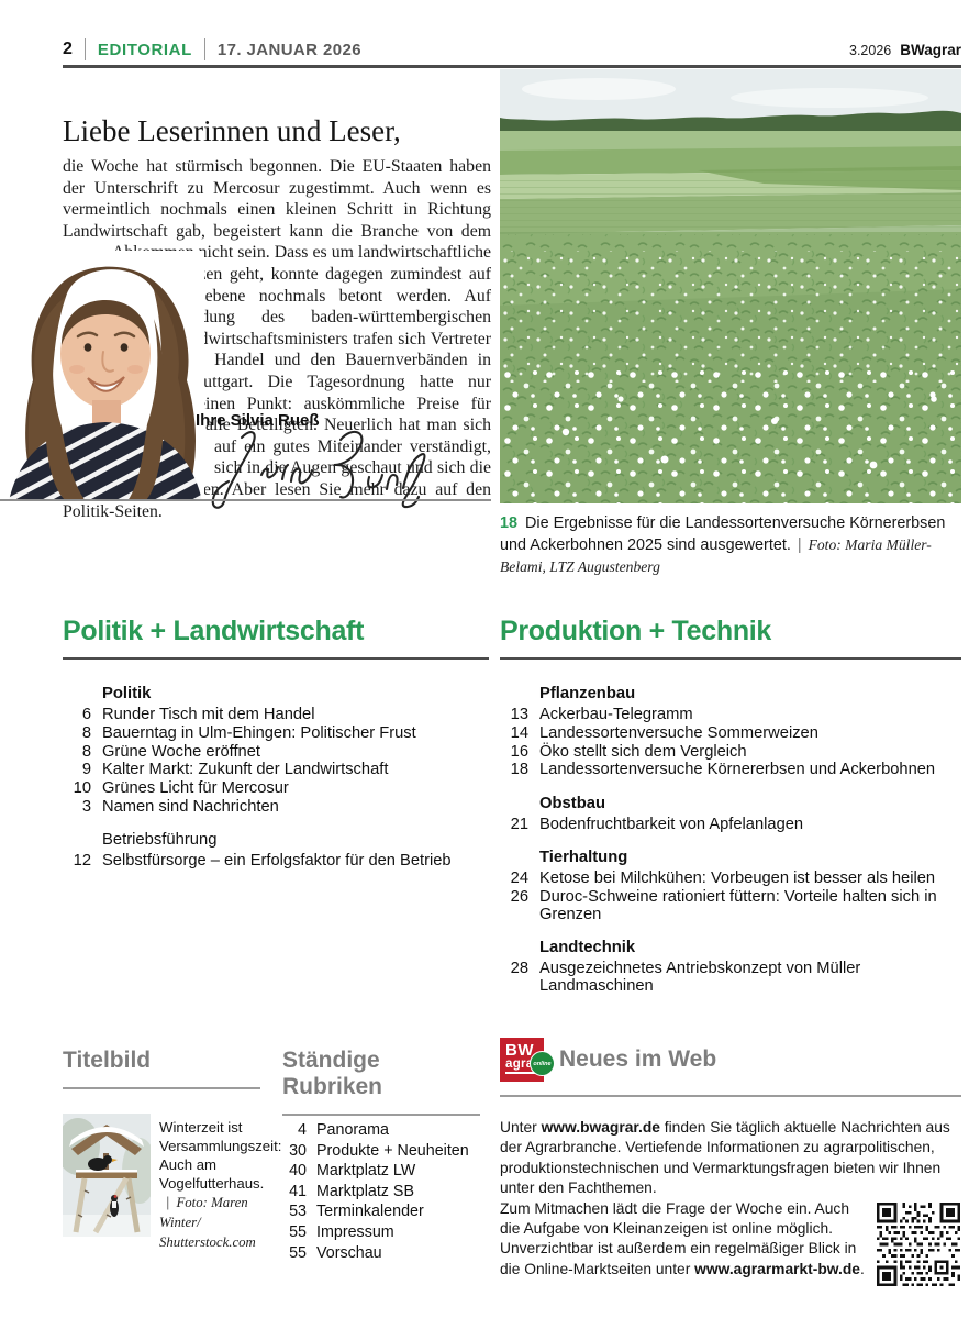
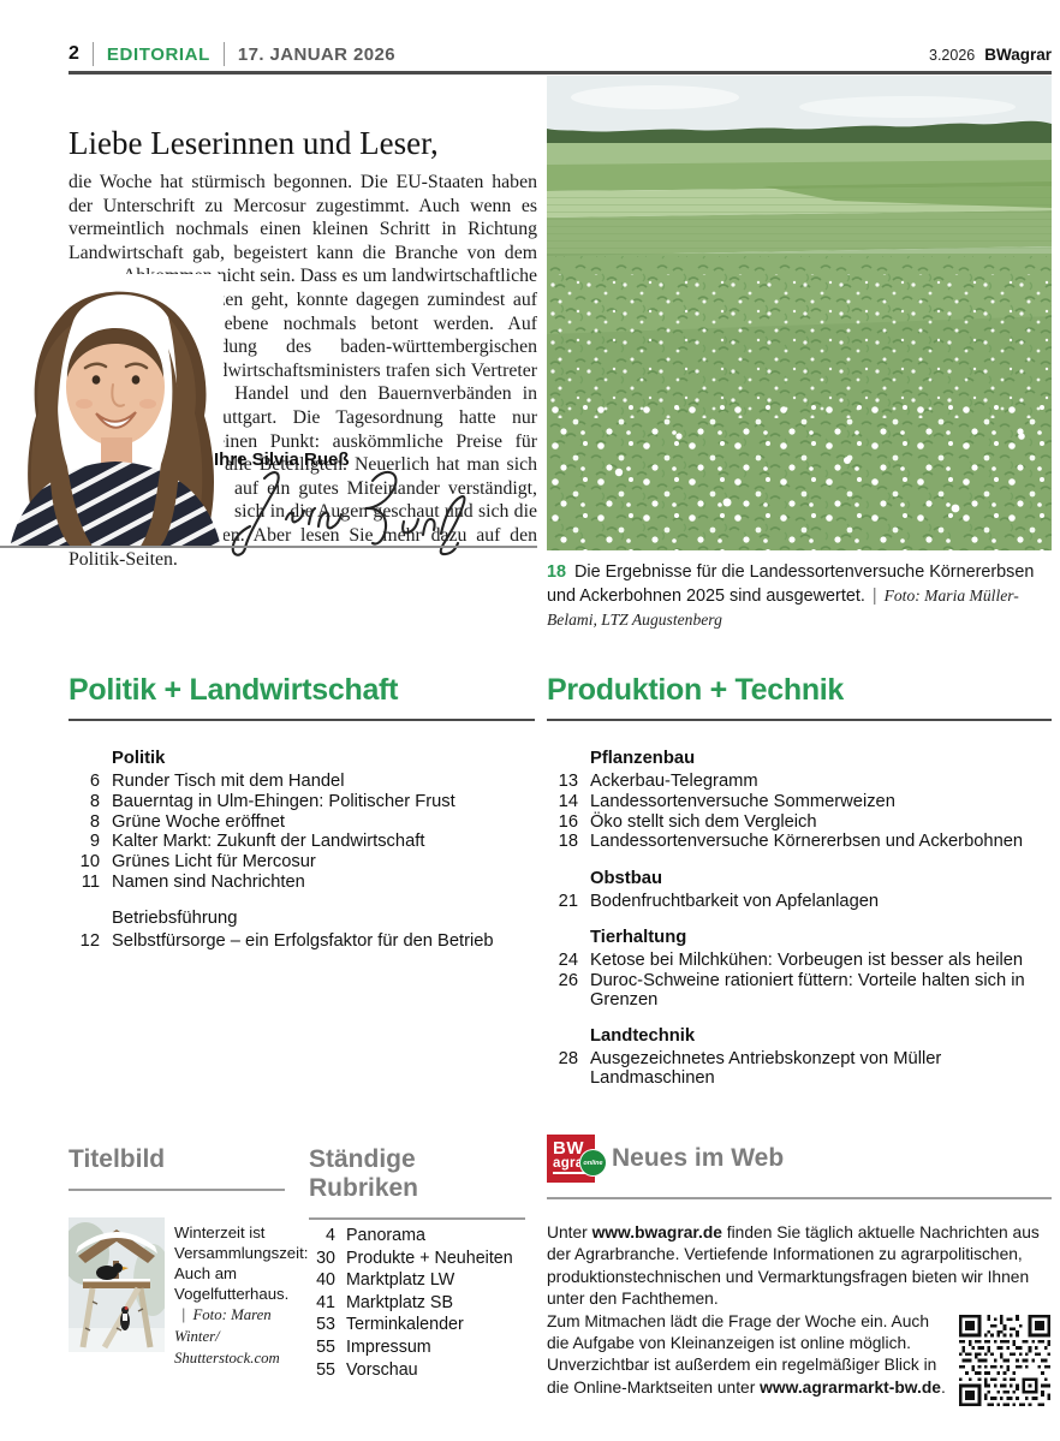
  2
  EDITORIAL
  17. JANUAR 2026
  3.2026
  BWagrar
  Liebe Leserinnen und Leser,
  die Woche hat stürmisch begonnen. Die EU-Staaten haben der Unterschrift zu Mercosur zugestimmt. Auch wenn es vermeintlich nochmals einen kleinen Schritt in Richtung Landwirtschaft gab, begeistert kann die Branche von dem icht sein. Dass es um landwirtschaftliche en geht, konnte dagegen zumindest auf ebene nochmals betont werden. Auf dung des baden-württembergischen wirtschaftsministers trafen sich Vertreter Handel und den Bauernverbänden in uttgart. Die Tagesordnung hatte nur inen Punkt: auskömmliche Preise für alle Beteiligten. Neuerlich hat man sich auf ein gutes Miteiander verständigt, sich in die Augeneschautnd sich die en. Aber lesen Sie mehr dazu auf den Politik-Seiten.
  Ihre Silvia Rueß
  18 Die Ergebnisse für die Landessortenversuche Körnererbsen und Ackerbohnen 2025 sind ausgewertet. | Foto: Maria Müller-Belami, LTZ Augustenberg
  Politik + Landwirtschaft
  Politik
  6
  Runder Tisch mit dem Handel
  8
  Bauerntag in Ulm-Ehingen: Politischer Frust
  8
  Grüne Woche eröffnet
  9
  Kalter Markt: Zukunft der Landwirtschaft
  10
  Grünes Licht für Mercosur
- 3
+ 11
  Namen sind Nachrichten
  Betriebsführung
  12
  Selbstfürsorge – ein Erfolgsfaktor für den Betrieb
  Produktion + Technik
  Pflanzenbau
  13
  Ackerbau-Telegramm
  14
  Landessortenversuche Sommerweizen
  16
  Öko stellt sich dem Vergleich
  18
  Landessortenversuche Körnererbsen und Ackerbohnen
  Obstbau
  21
  Bodenfruchtbarkeit von Apfelanlagen
  Tierhaltung
  24
  Ketose bei Milchkühen: Vorbeugen ist besser als heilen
  26
  Duroc-Schweine rationiert füttern: Vorteile halten sich in Grenzen
  Landtechnik
  28
  Ausgezeichnetes Antriebskonzept von Müller Landmaschinen
  Titelbild
  Ständige Rubriken
  BW
  Neues im Web
  Winterzeit ist Versammlungszeit: Auch am Vogelfutterhaus. | Foto: Maren Winter/ Shutterstock.com
  4
  Panorama
  30
  Produkte + Neuheiten
  40
  Marktplatz LW
  41
  Marktplatz SB
  53
  Terminkalender
  55
  Impressum
  55
  Vorschau
  Unter www.bwagrar.de finden Sie täglich aktuelle Nachrichten aus der Agrarbranche. Vertiefende Informationen zu agrarpolitischen, produktionstechnischen und Vermarktungsfragen bieten wir Ihnen unter den Fachthemen.
  Zum Mitmachen lädt die Frage der Woche ein. Auch die Aufgabe von Kleinanzeigen ist online möglich. Unverzichtbar ist außerdem ein regelmäßiger Blick in die Online-Marktseiten unter www.agrarmarkt-bw.de.
